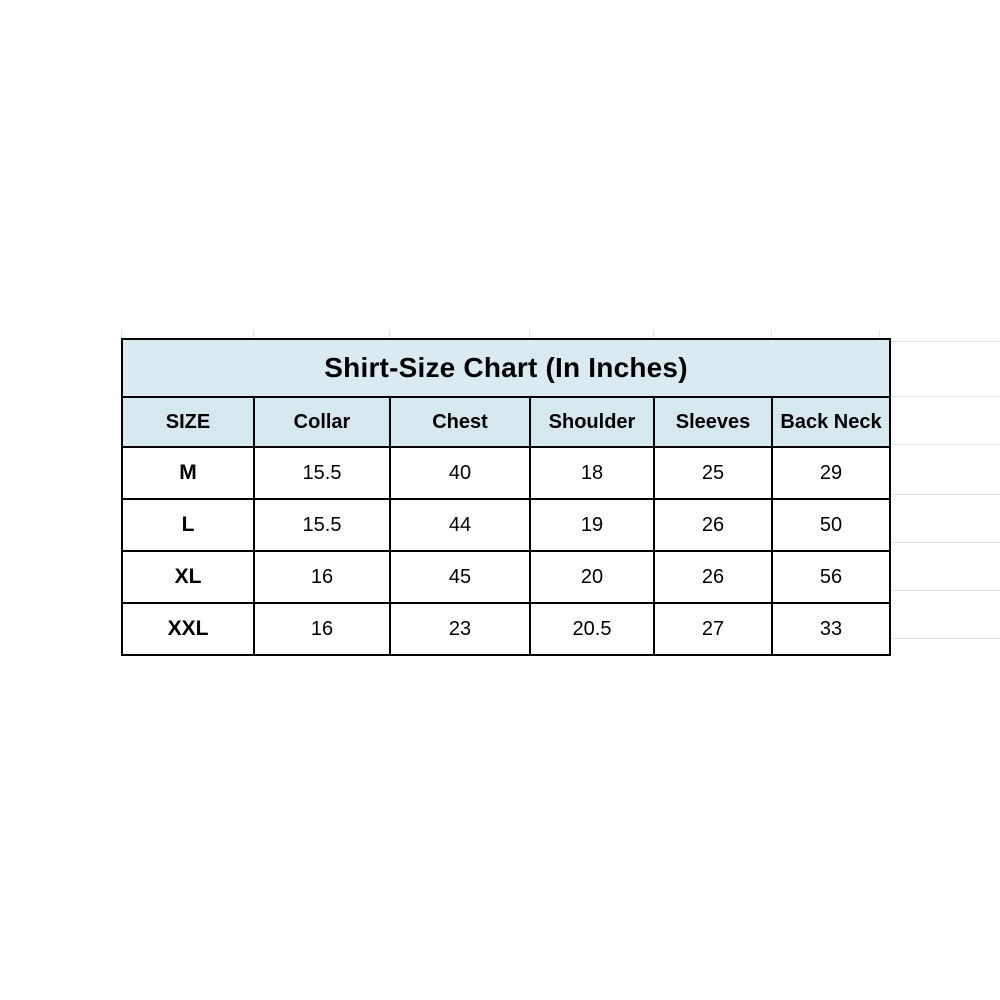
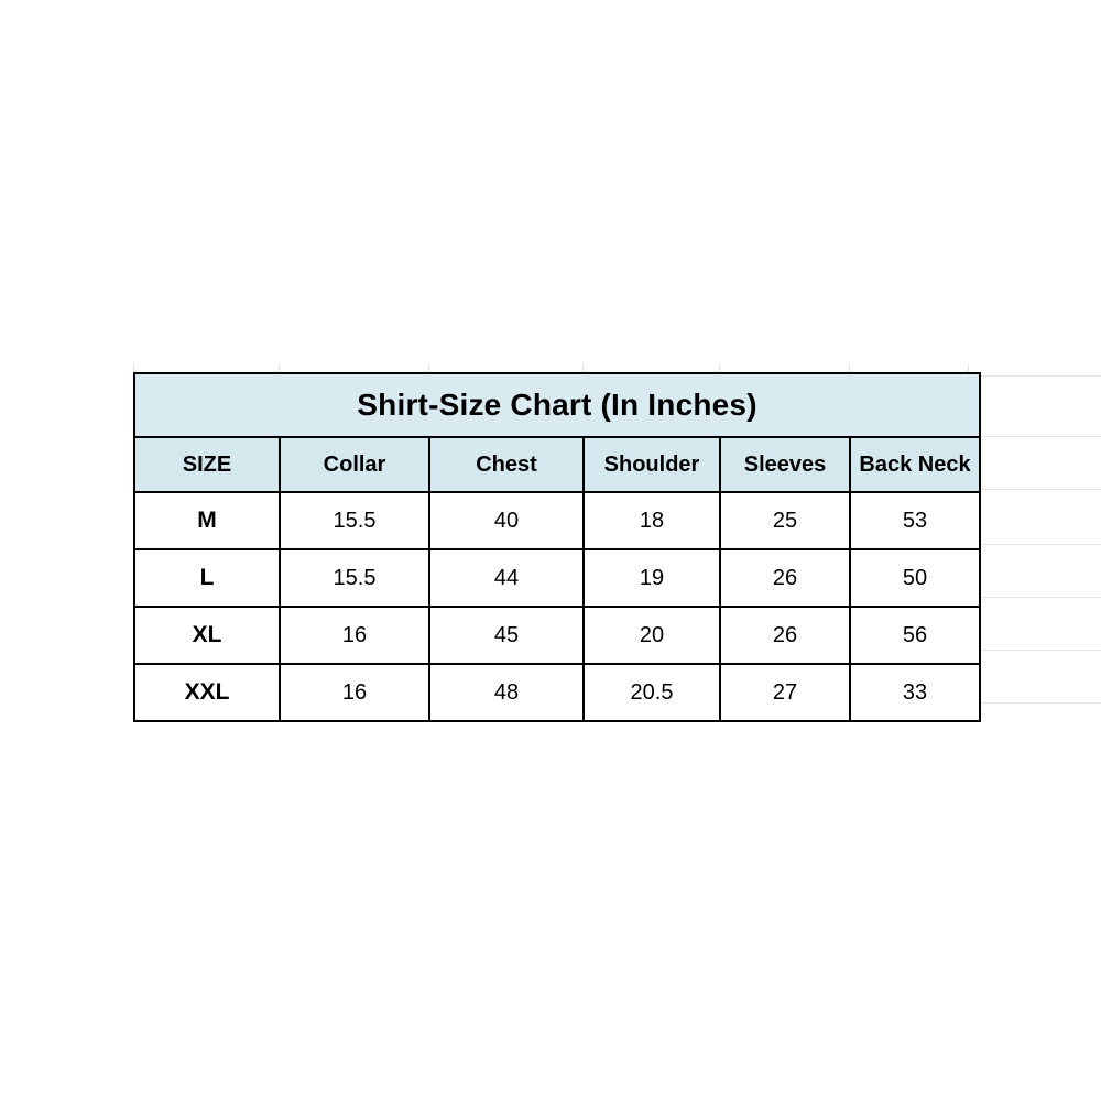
  Shirt-Size Chart (In Inches)
  SIZE	Collar	Chest	Shoulder	Sleeves	Back Neck
- M	15.5	40	18	25	29
+ M	15.5	40	18	25	53
  L	15.5	44	19	26	50
  XL	16	45	20	26	56
- XXL	16	23	20.5	27	33
+ XXL	16	48	20.5	27	33
